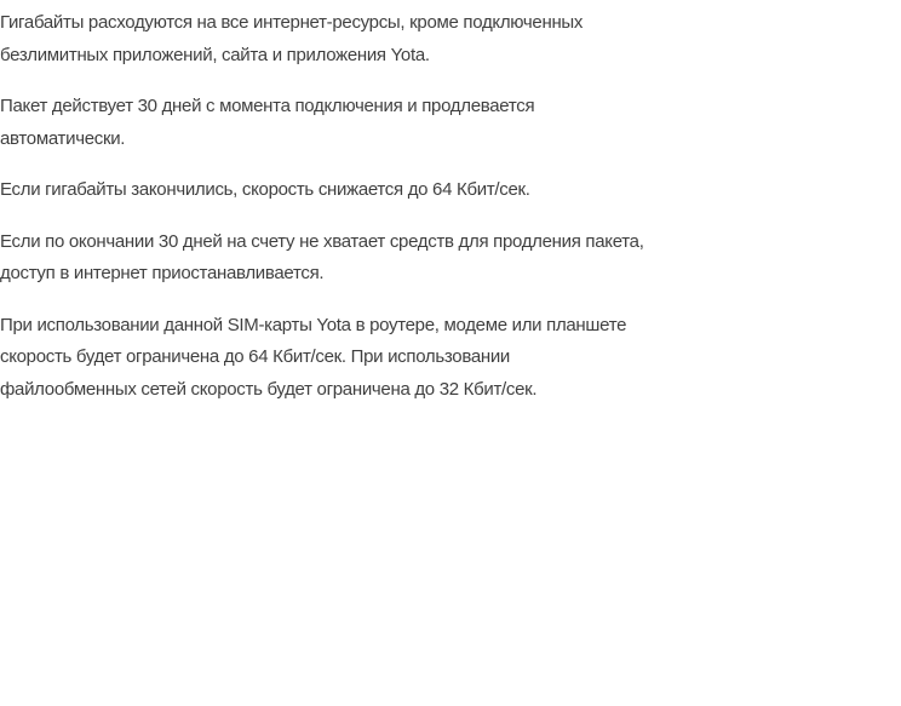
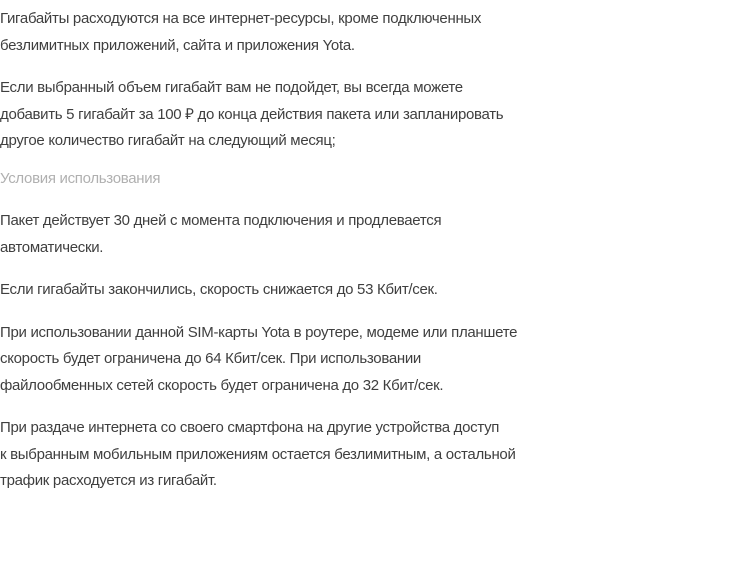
  Гигабайты расходуются на все интернет-ресурсы, кроме подключенных
  безлимитных приложений, сайта и приложения Yota.
+ Если выбранный объем гигабайт вам не подойдет, вы всегда можете
+ добавить 5 гигабайт за 100 ₽ до конца действия пакета или запланировать
+ другое количество гигабайт на следующий месяц;
+ Условия использования
  Пакет действует 30 дней с момента подключения и продлевается
  автоматически.
- Если гигабайты закончились, скорость снижается до 64 Кбит/сек.
+ Если гигабайты закончились, скорость снижается до 53 Кбит/сек.
- Если по окончании 30 дней на счету не хватает средств для продления пакета,
- доступ в интернет приостанавливается.
  При использовании данной SIM-карты Yota в роутере, модеме или планшете
  скорость будет ограничена до 64 Кбит/сек. При использовании
  файлообменных сетей скорость будет ограничена до 32 Кбит/сек.
+ При раздаче интернета со своего смартфона на другие устройства доступ
+ к выбранным мобильным приложениям остается безлимитным, а остальной
+ трафик расходуется из гигабайт.
